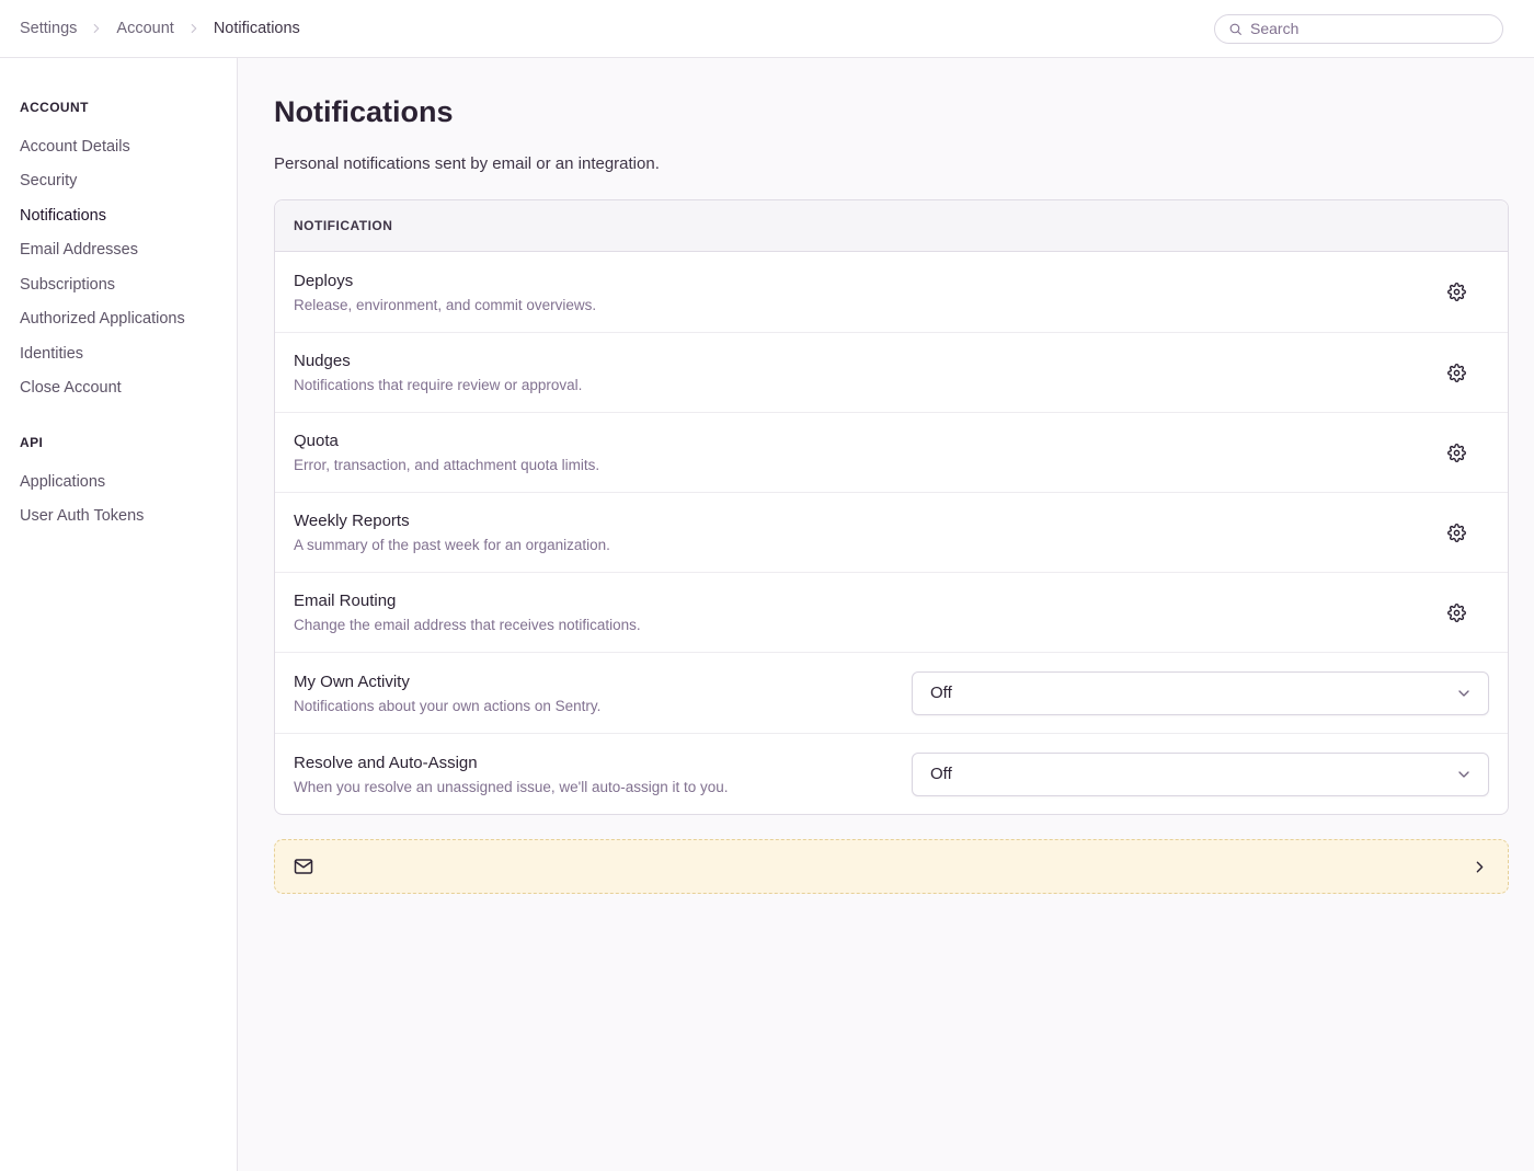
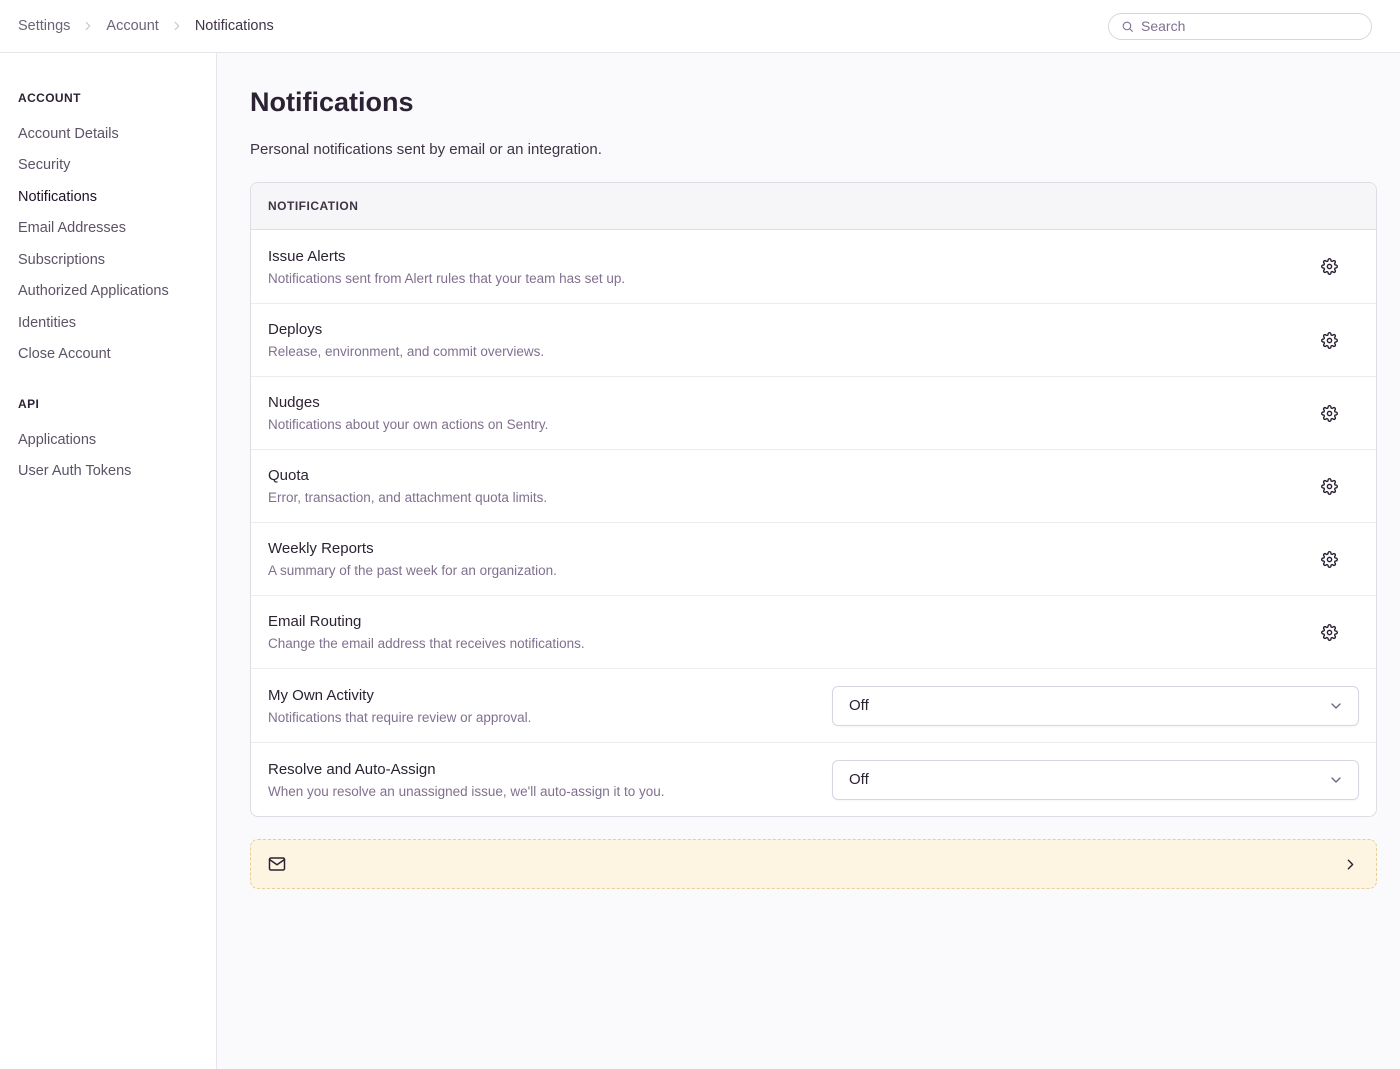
  Settings
  Account
  Notifications
  Search
  ACCOUNT
  Account Details
  Security
  Notifications
  Email Addresses
  Subscriptions
  Authorized Applications
  Identities
  Close Account
  API
  Applications
  User Auth Tokens
  Notifications
  Personal notifications sent by email or an integration.
  NOTIFICATION
+ Issue Alerts
+ Notifications sent from Alert rules that your team has set up.
  Deploys
  Release, environment, and commit overviews.
  Nudges
- Notifications that require review or approval.
+ Notifications about your own actions on Sentry.
  Quota
  Error, transaction, and attachment quota limits.
  Weekly Reports
  A summary of the past week for an organization.
  Email Routing
  Change the email address that receives notifications.
  My Own Activity
- Notifications about your own actions on Sentry.
+ Notifications that require review or approval.
  Off
  Resolve and Auto-Assign
  When you resolve an unassigned issue, we'll auto-assign it to you.
  Off
